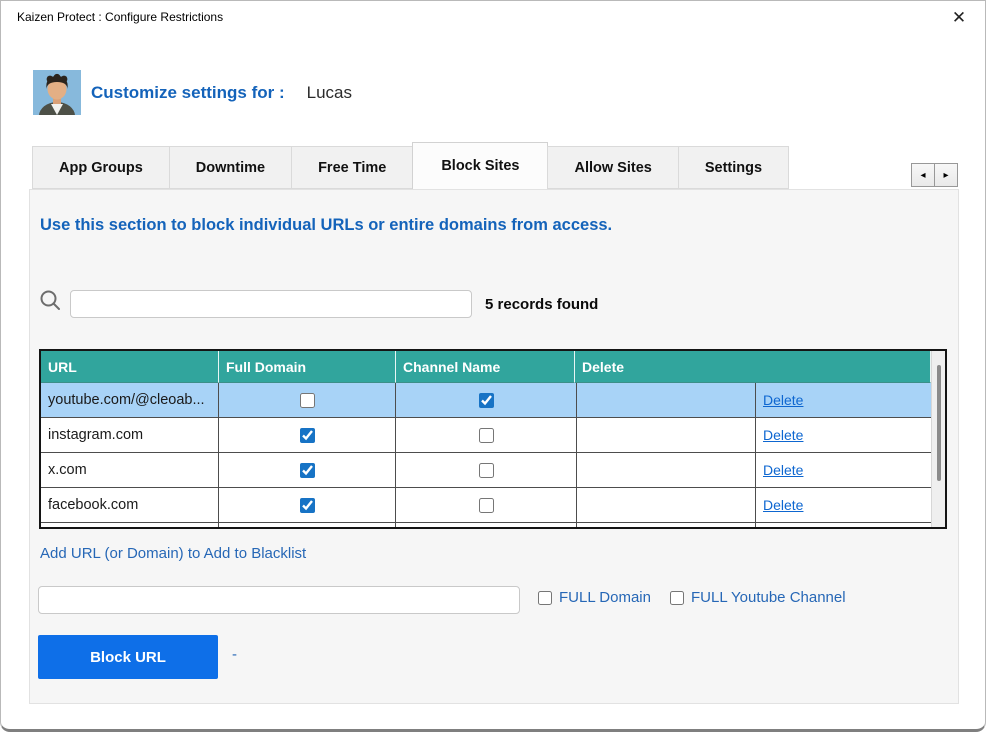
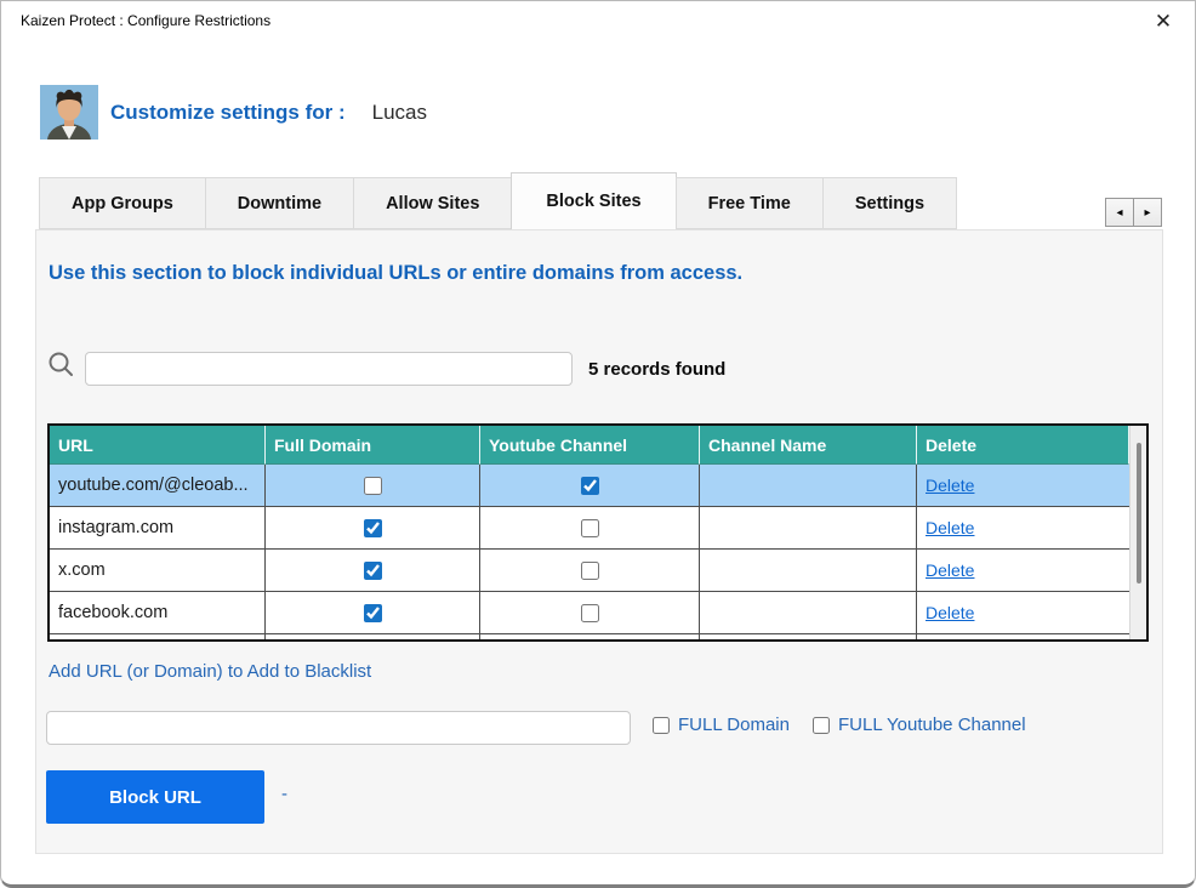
  Kaizen Protect : Configure Restrictions
  ✕
  Customize settings for :
  Lucas
  App Groups
  Downtime
- Free Time
+ Allow Sites
  Block Sites
- Allow Sites
+ Free Time
  Settings
  ◂
  ▸
  Use this section to block individual URLs or entire domains from access.
  5 records found
  URL
  Full Domain
+ Youtube Channel
  Channel Name
  Delete
  youtube.com/@cleoab...
  Delete
  instagram.com
  Delete
  x.com
  Delete
  facebook.com
  Delete
  Add URL (or Domain) to Add to Blacklist
  FULL Domain
  FULL Youtube Channel
  Block URL
  -
